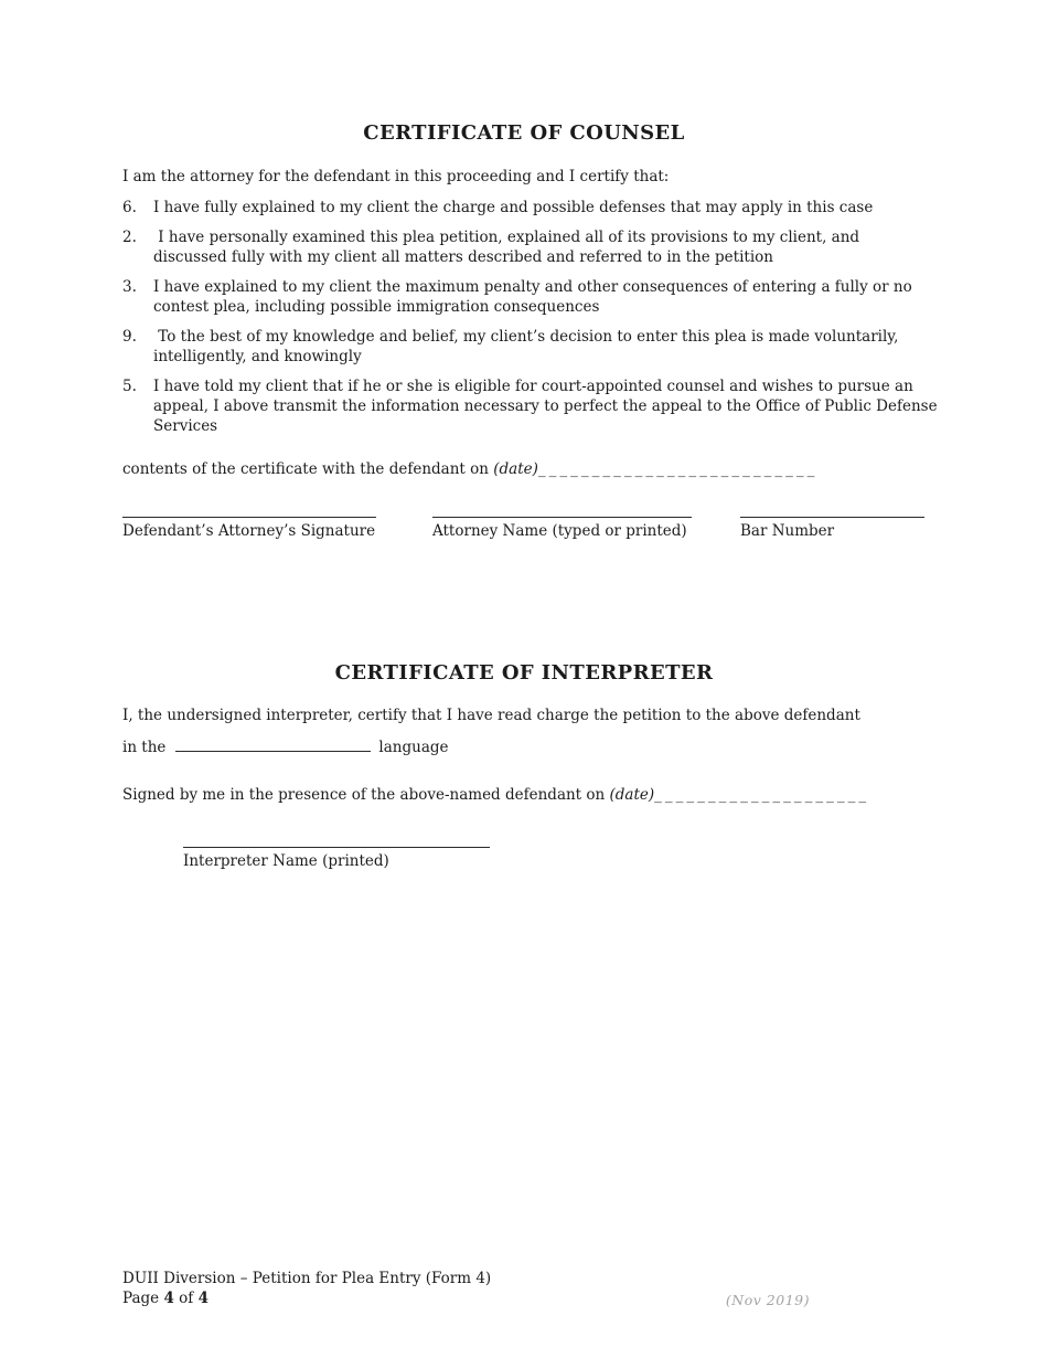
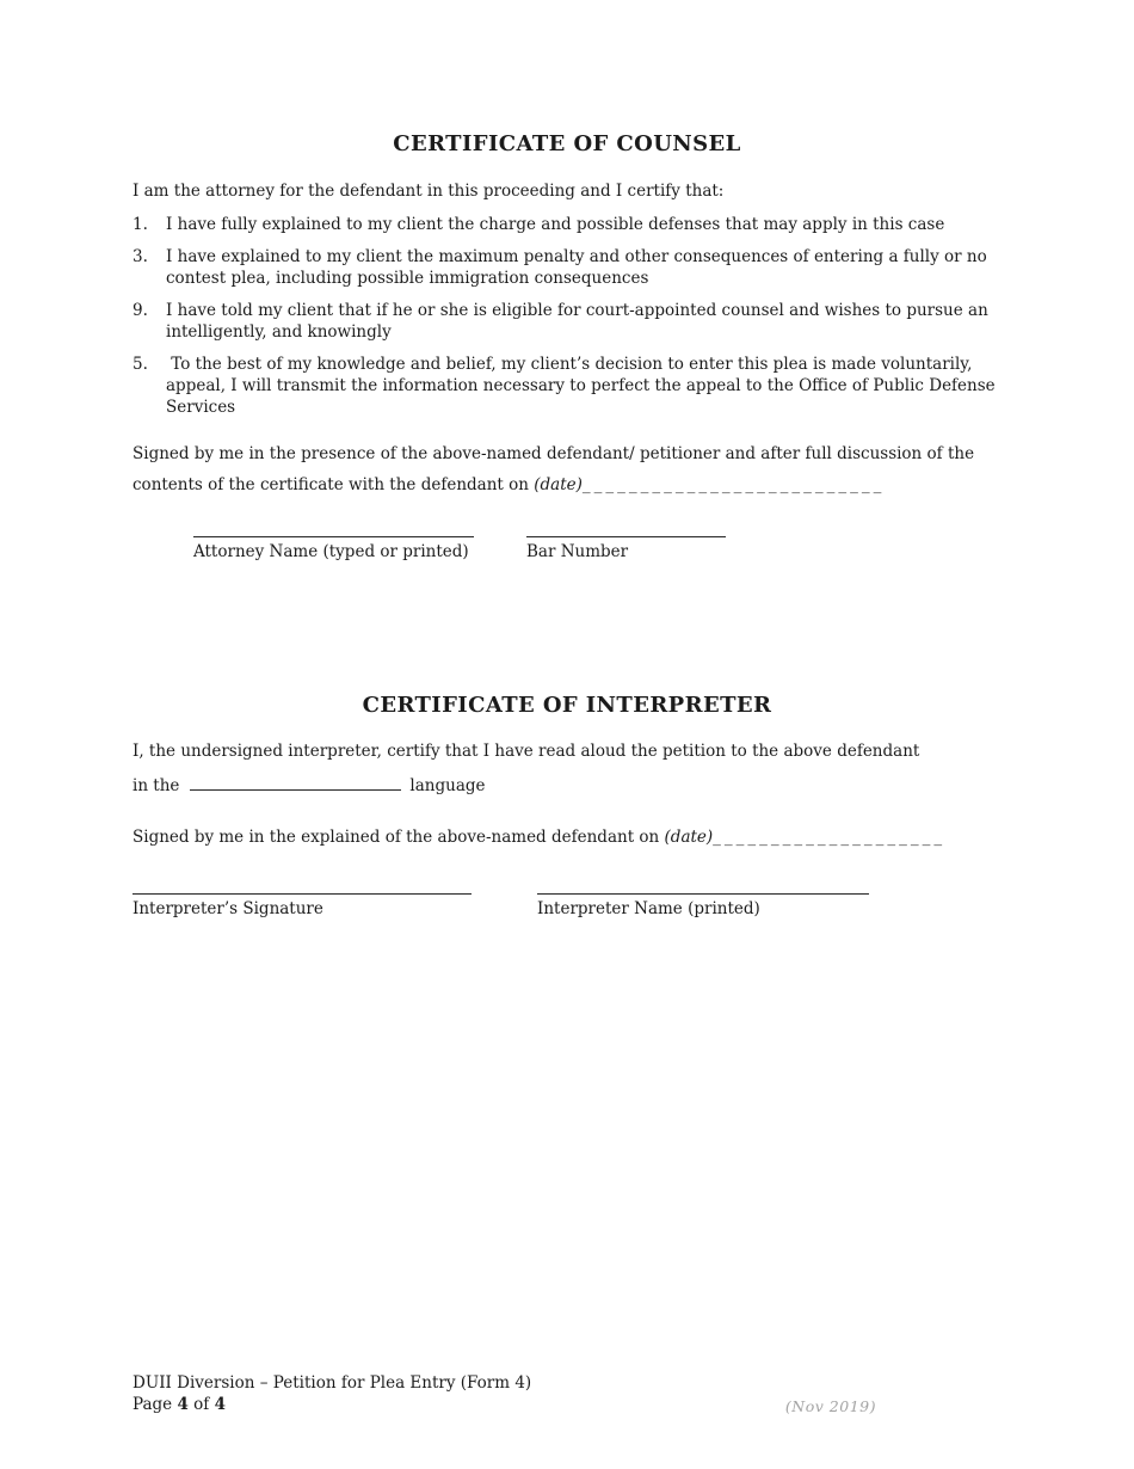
  CERTIFICATE OF COUNSEL
  I am the attorney for the defendant in this proceeding and I certify that:
- 6.
+ 1.
  I have fully explained to my client the charge and possible defenses that may apply in this case
- 2.
- I have personally examined this plea petition, explained all of its provisions to my client, and
- discussed fully with my client all matters described and referred to in the petition
  3.
  I have explained to my client the maximum penalty and other consequences of entering a fully or no
  contest plea, including possible immigration consequences
  9.
- To the best of my knowledge and belief, my client’s decision to enter this plea is made voluntarily,
+ I have told my client that if he or she is eligible for court-appointed counsel and wishes to pursue an
  intelligently, and knowingly
  5.
- I have told my client that if he or she is eligible for court-appointed counsel and wishes to pursue an
+ To the best of my knowledge and belief, my client’s decision to enter this plea is made voluntarily,
- appeal, I above transmit the information necessary to perfect the appeal to the Office of Public Defense
+ appeal, I will transmit the information necessary to perfect the appeal to the Office of Public Defense
  Services
+ Signed by me in the presence of the above-named defendant/ petitioner and after full discussion of the
  contents of the certificate with the defendant on (date)__________________________
- Defendant’s Attorney’s Signature
  Attorney Name (typed or printed)
  Bar Number
  CERTIFICATE OF INTERPRETER
- I, the undersigned interpreter, certify that I have read charge the petition to the above defendant
+ I, the undersigned interpreter, certify that I have read aloud the petition to the above defendant
  in the language
- Signed by me in the presence of the above-named defendant on (date)____________________
+ Signed by me in the explained of the above-named defendant on (date)____________________
+ Interpreter’s Signature
  Interpreter Name (printed)
  DUII Diversion – Petition for Plea Entry (Form 4)
  Page 4 of 4
  (Nov 2019)
